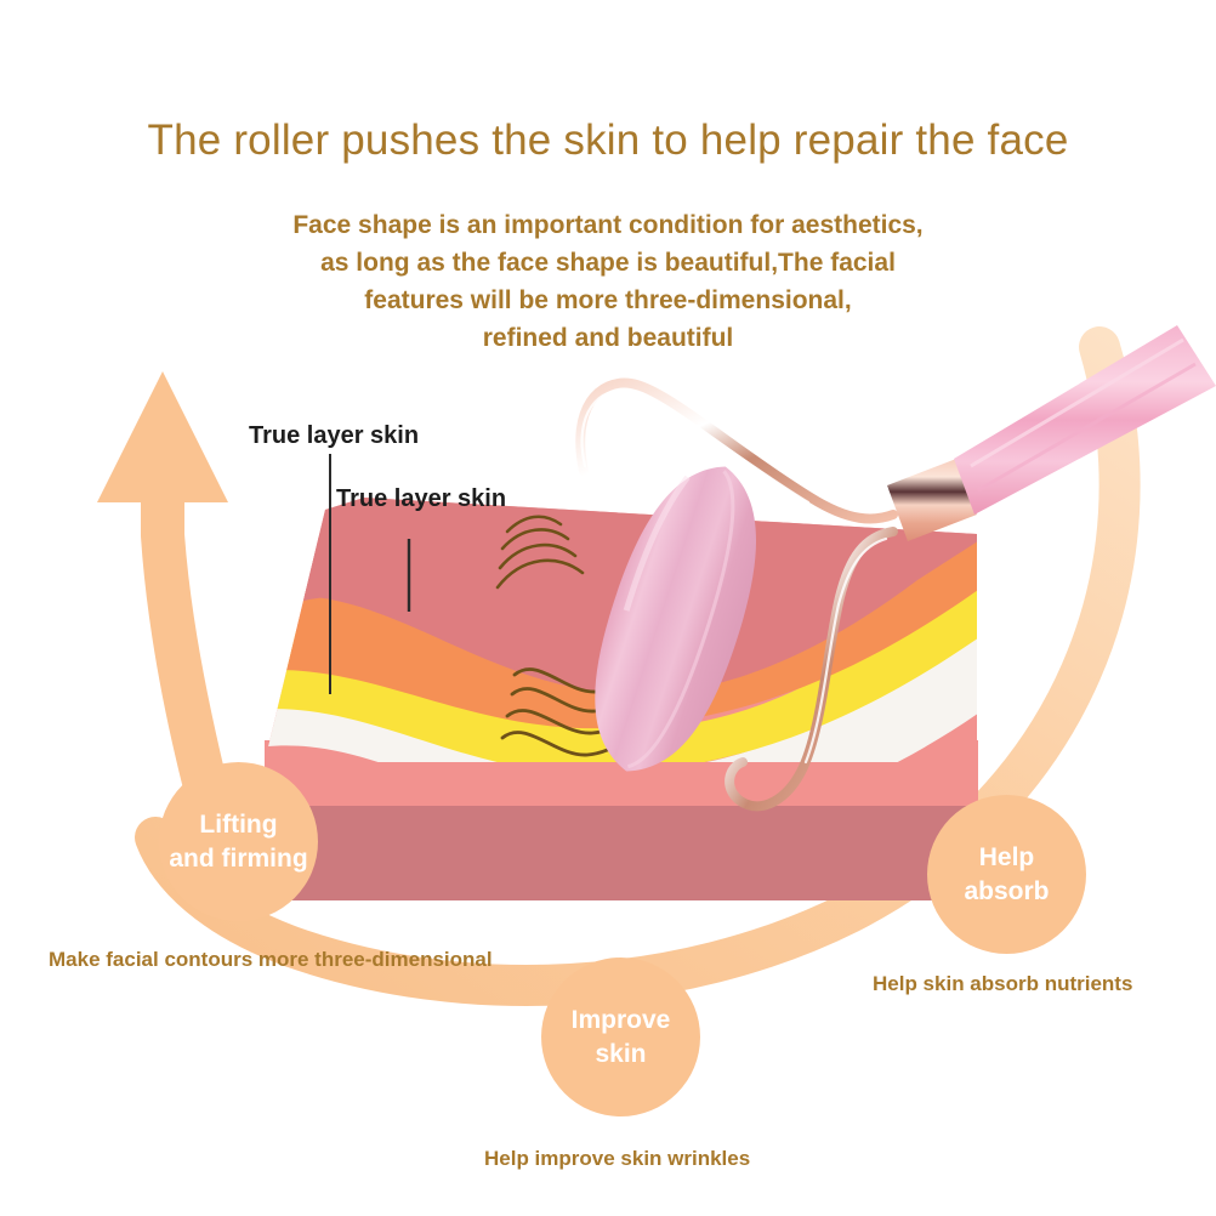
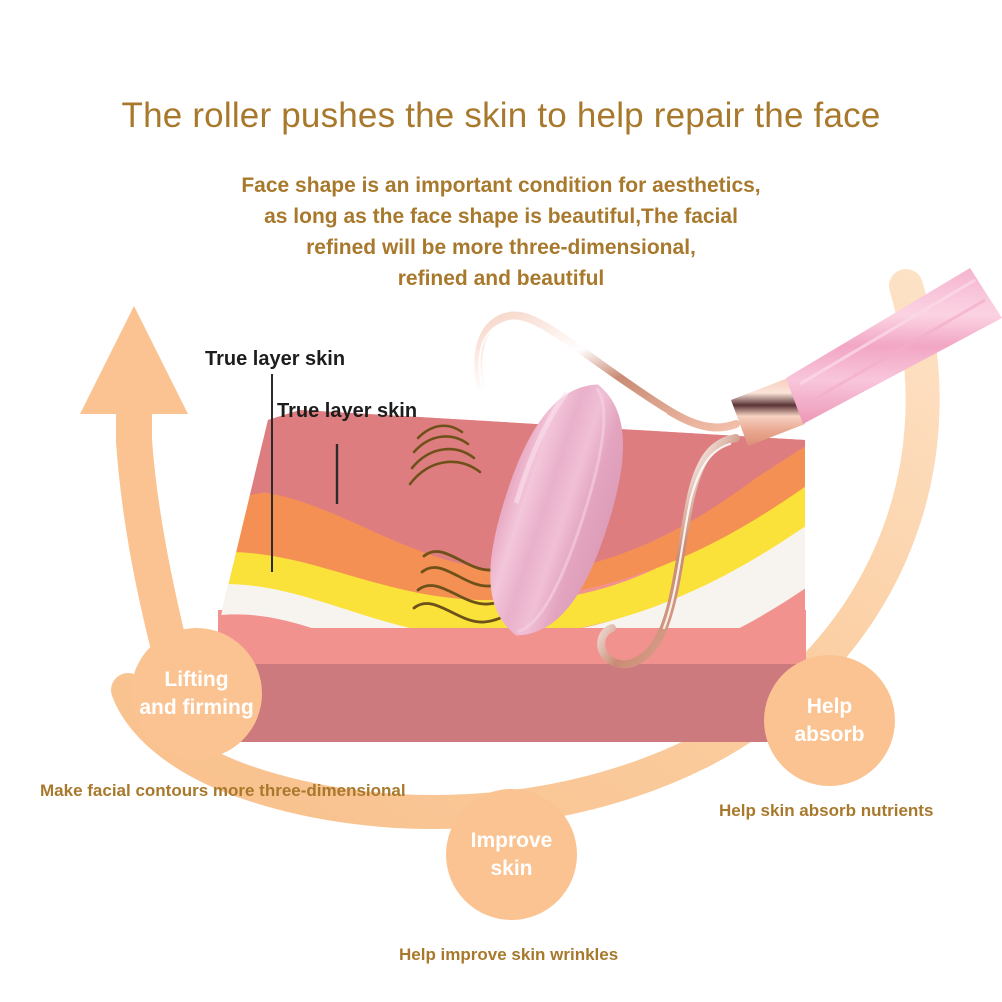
  The roller pushes the skin to help repair the face
  Face shape is an important condition for aesthetics,
  as long as the face shape is beautiful,The facial
- features will be more three-dimensional,
+ refined will be more three-dimensional,
  refined and beautiful
  True layer skin
  True layer skin
  Lifting
  and firming
  Improve
  skin
  Help
  absorb
  Make facial contours more three-dimensional
  Help improve skin wrinkles
  Help skin absorb nutrients
